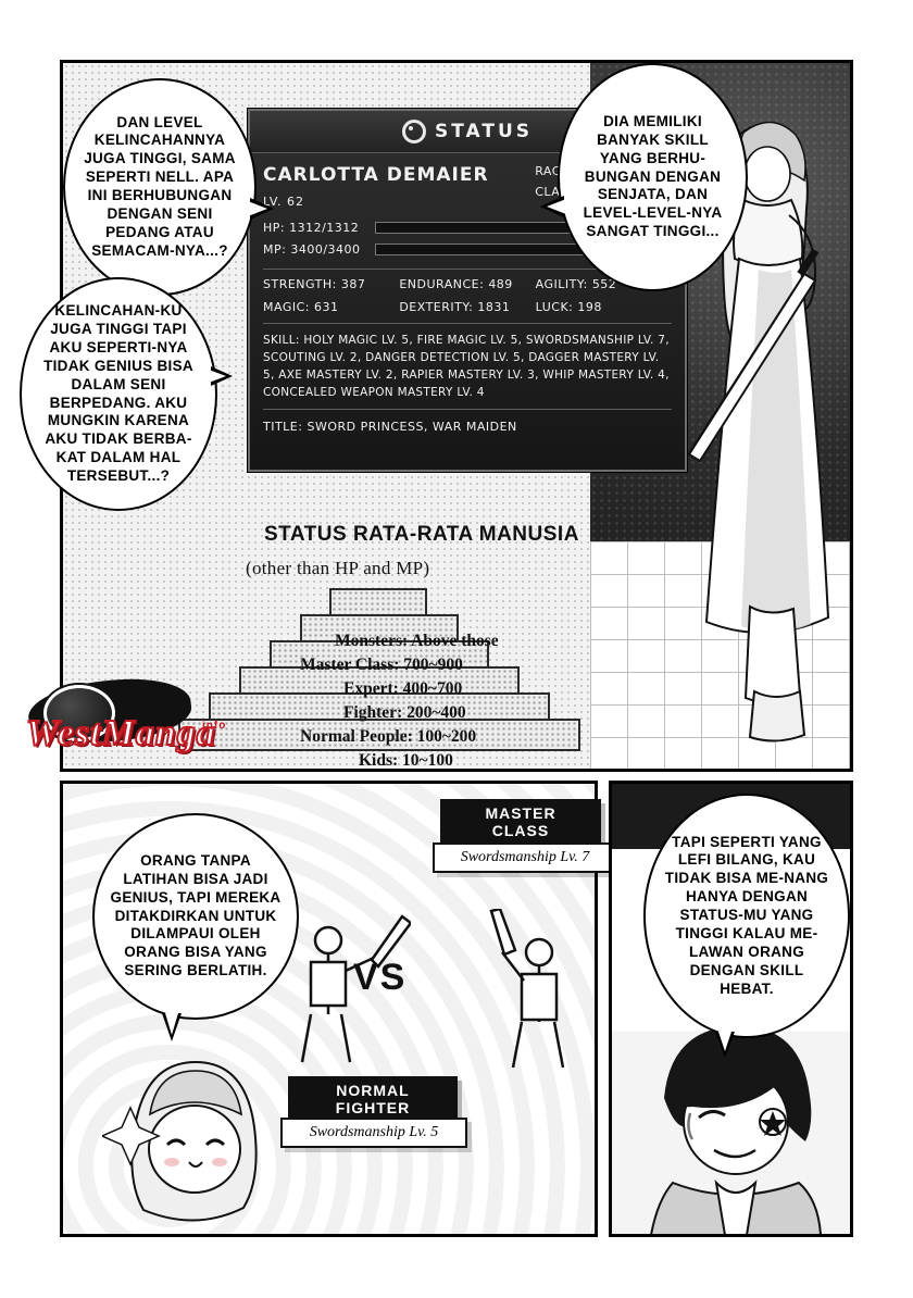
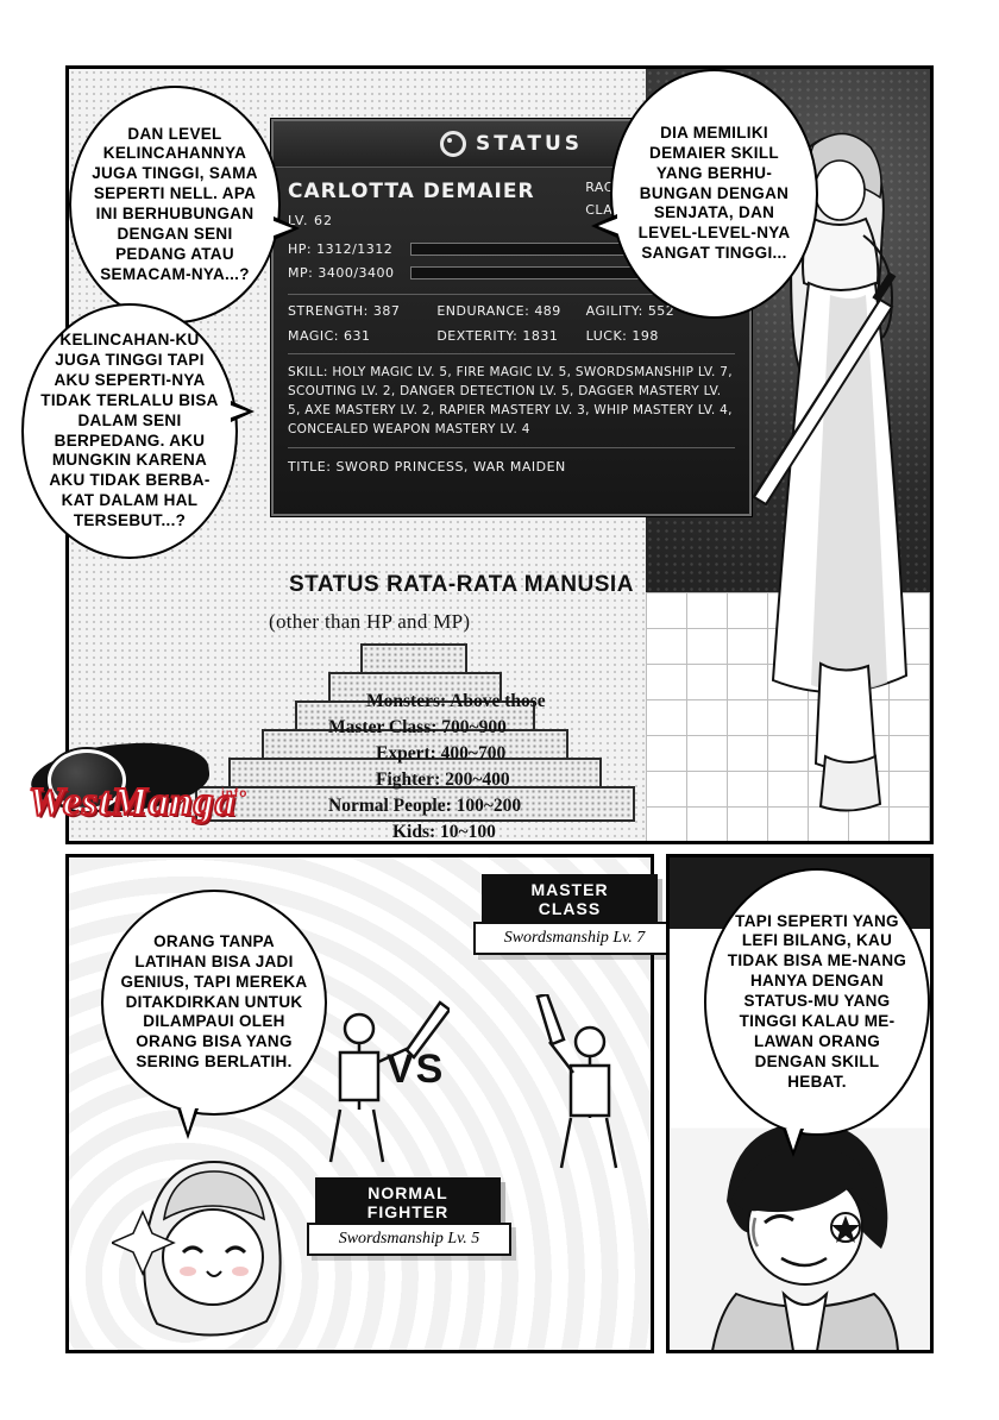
  STATUS
  CARLOTTA DEMAIER
  LV. 62
  HP: 1312/1312
  MP: 3400/3400
  STRENGTH: 387
  ENDURANCE: 489
  AGILITY: 552
  MAGIC: 631
  DEXTERITY: 1831
  LUCK: 198
  SKILL: HOLY MAGIC LV. 5, FIRE MAGIC LV. 5, SWORDSMANSHIP LV. 7, SCOUTING LV. 2, DANGER DETECTION LV. 5, DAGGER MASTERY LV. 5, AXE MASTERY LV. 2, RAPIER MASTERY LV. 3, WHIP MASTERY LV. 4, CONCEALED WEAPON MASTERY LV. 4
  TITLE: SWORD PRINCESS, WAR MAIDEN
  STATUS RATA-RATA MANUSIA
  (other than HP and MP)
  Monsters: Above those
  Master Class: 700~900
  Expert: 400~700
  Fighter: 200~400
  Normal People: 100~200
  Kids: 10~100
  MASTER CLASS
  Swordsmanship Lv. 7
  NORMAL FIGHTER
  Swordsmanship Lv. 5
  VS
  DAN LEVEL KELINCAHANNYA JUGA TINGGI, SAMA SEPERTI NELL. APA INI BERHUBUNGAN DENGAN SENI PEDANG ATAU SEMACAM-NYA...?
- KELINCAHAN-KU JUGA TINGGI TAPI AKU SEPERTI-NYA TIDAK GENIUS BISA DALAM SENI BERPEDANG. AKU MUNGKIN KARENA AKU TIDAK BERBA-KAT DALAM HAL TERSEBUT...?
+ KELINCAHAN-KU JUGA TINGGI TAPI AKU SEPERTI-NYA TIDAK TERLALU BISA DALAM SENI BERPEDANG. AKU MUNGKIN KARENA AKU TIDAK BERBA-KAT DALAM HAL TERSEBUT...?
- DIA MEMILIKI BANYAK SKILL YANG BERHU-BUNGAN DENGAN SENJATA, DAN LEVEL-LEVEL-NYA SANGAT TINGGI...
+ DIA MEMILIKI DEMAIER SKILL YANG BERHU-BUNGAN DENGAN SENJATA, DAN LEVEL-LEVEL-NYA SANGAT TINGGI...
  ORANG TANPA LATIHAN BISA JADI GENIUS, TAPI MEREKA DITAKDIRKAN UNTUK DILAMPAUI OLEH ORANG BISA YANG SERING BERLATIH.
  TAPI SEPERTI YANG LEFI BILANG, KAU TIDAK BISA ME-NANG HANYA DENGAN STATUS-MU YANG TINGGI KALAU ME-LAWAN ORANG DENGAN SKILL HEBAT.
  WestManga
  info
